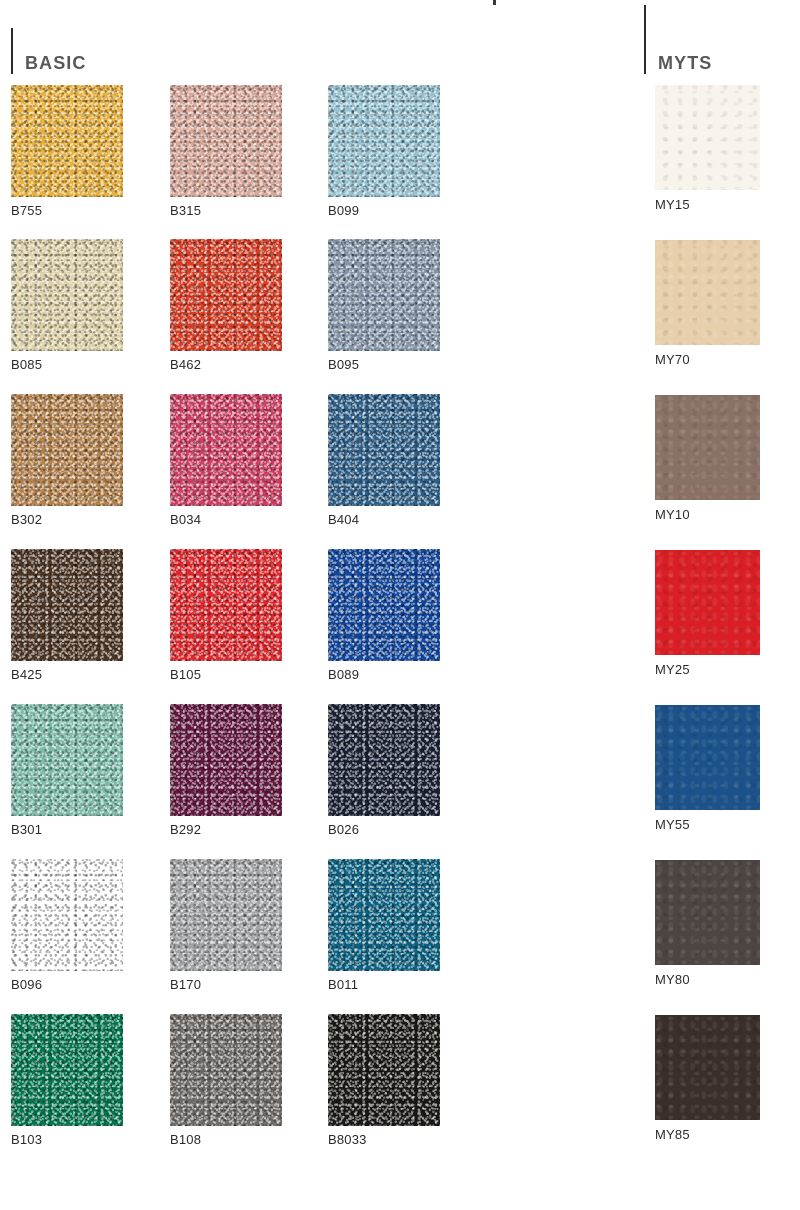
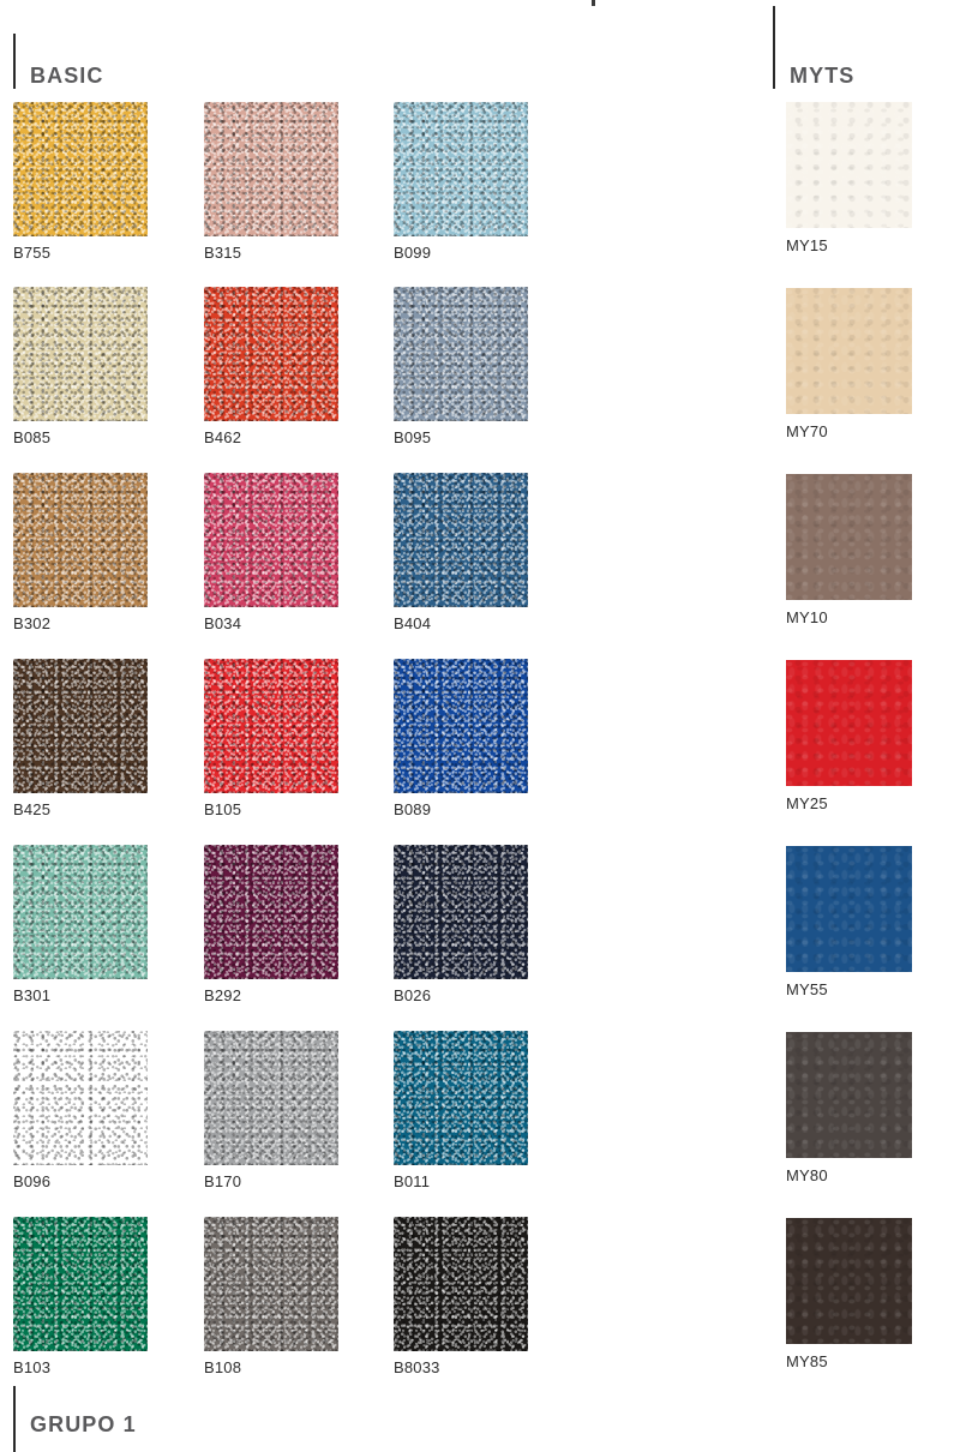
  BASIC
  MYTS
  B755
  B315
  B099
  B085
  B462
  B095
  B302
  B034
  B404
  B425
  B105
  B089
  B301
  B292
  B026
  B096
  B170
  B011
  B103
  B108
  B8033
  MY15
  MY70
  MY10
  MY25
  MY55
  MY80
  MY85
+ GRUPO 1
